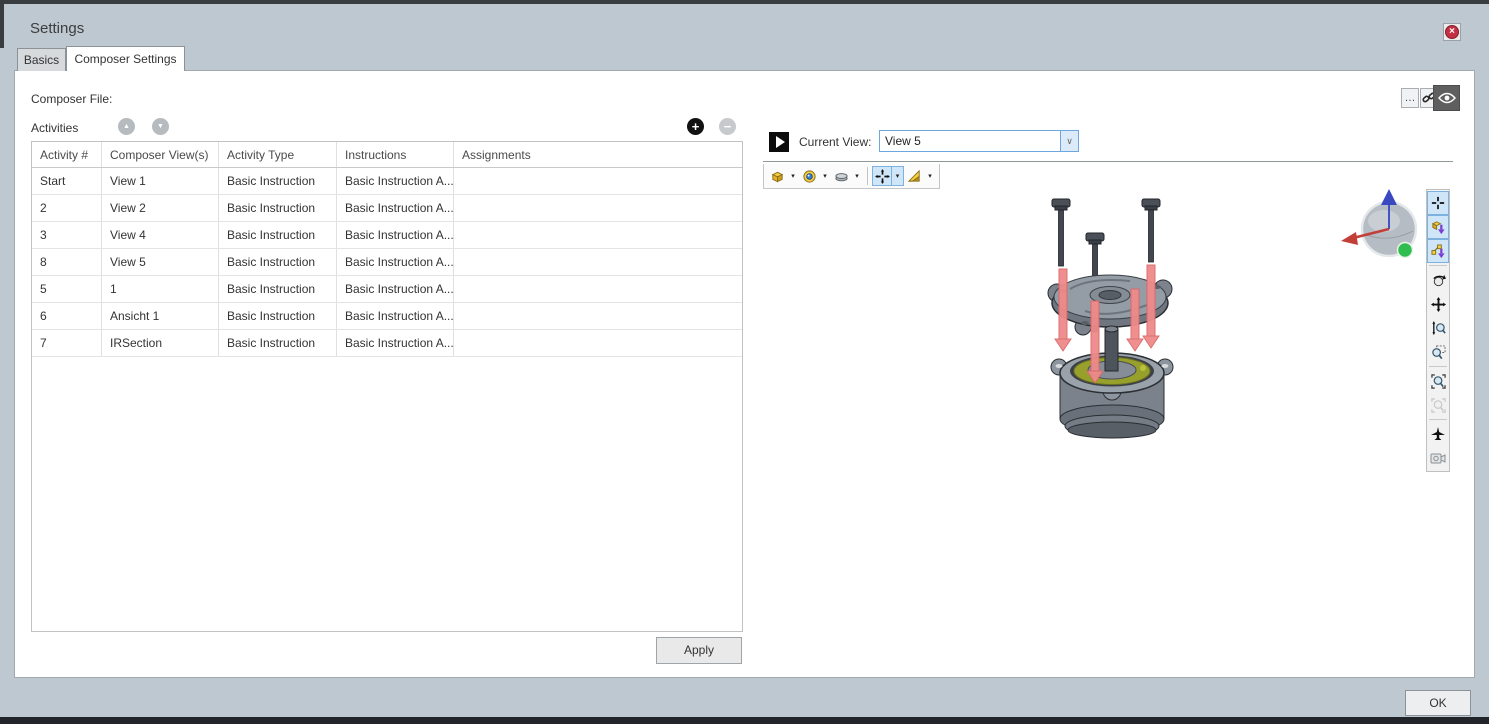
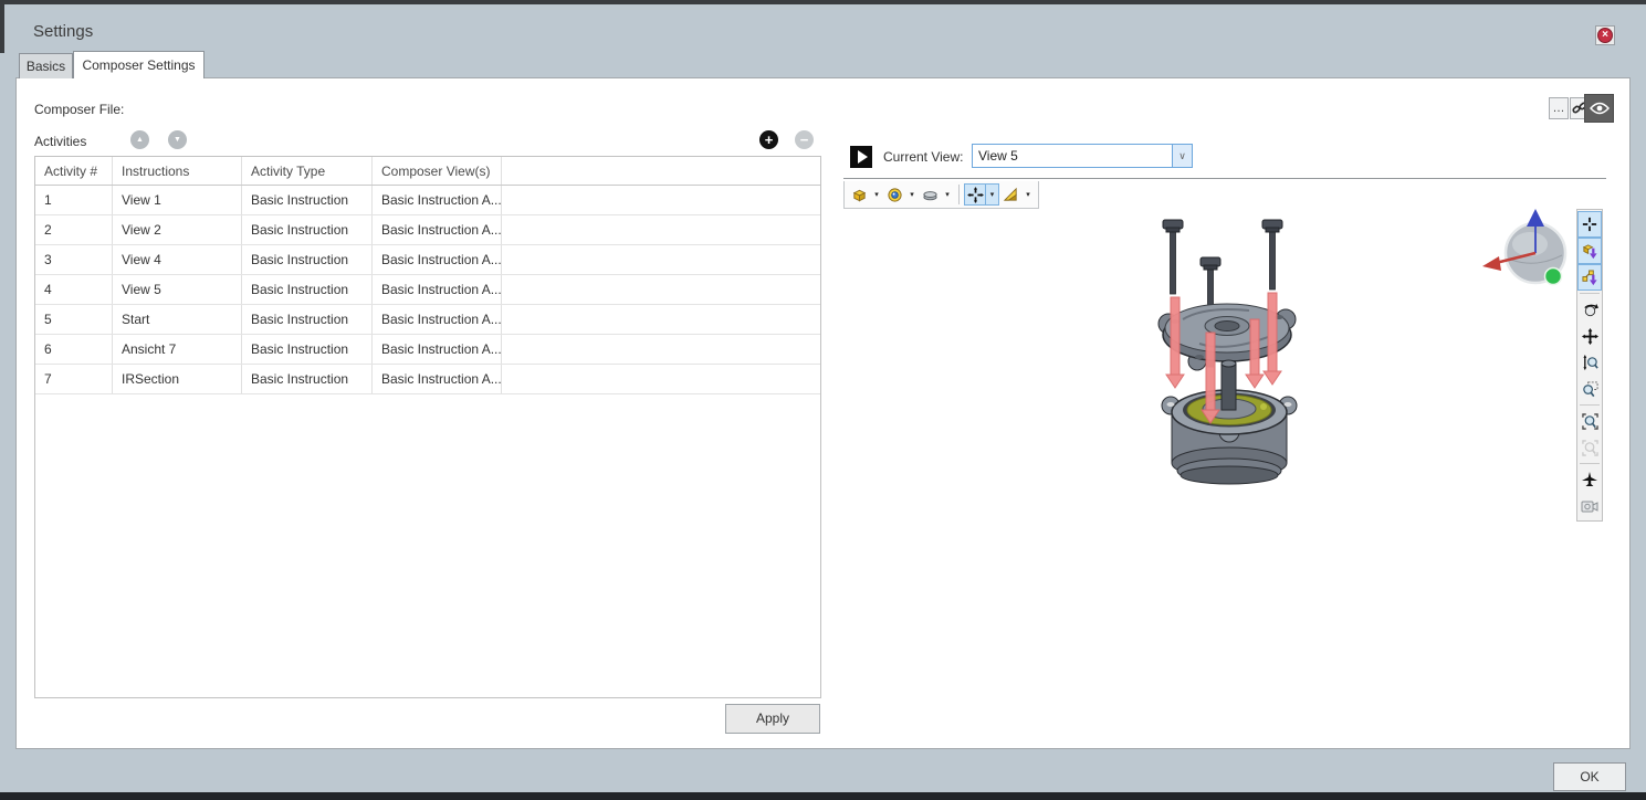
  Settings
  ×
  Basics
  Composer Settings
  Composer File:
  …
  Activities
  +
  −
  Activity #
- Composer View(s)
+ Instructions
  Activity Type
- Instructions
+ Composer View(s)
- Assignments
- Start
+ 1
  View 1
  Basic Instruction
  Basic Instruction A...
  2
  View 2
  Basic Instruction
  Basic Instruction A...
  3
  View 4
  Basic Instruction
  Basic Instruction A...
- 8
+ 4
  View 5
  Basic Instruction
  Basic Instruction A...
  5
- 1
+ Start
  Basic Instruction
  Basic Instruction A...
  6
- Ansicht 1
+ Ansicht 7
  Basic Instruction
  Basic Instruction A...
  7
  IRSection
  Basic Instruction
  Basic Instruction A...
  Apply
  Current View:
  View 5
  ∨
  OK
